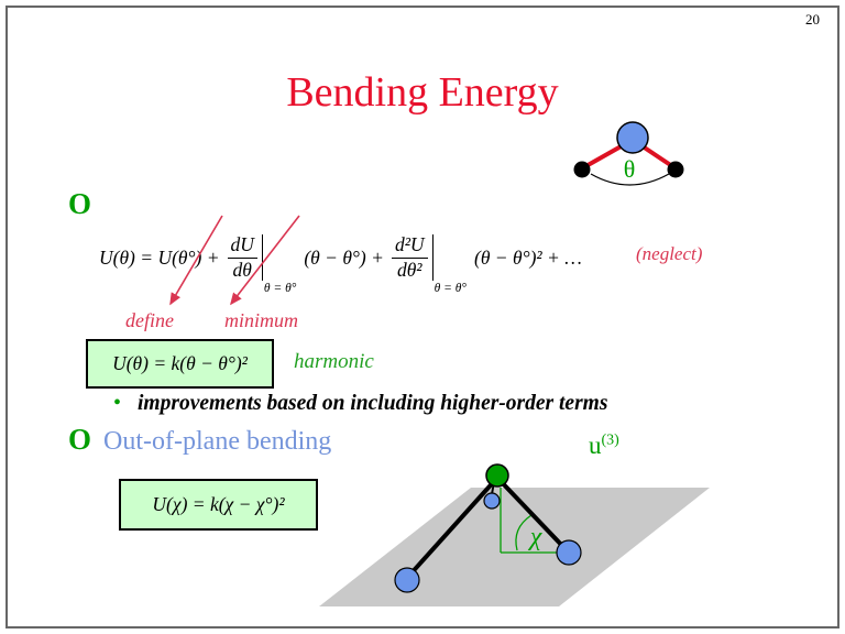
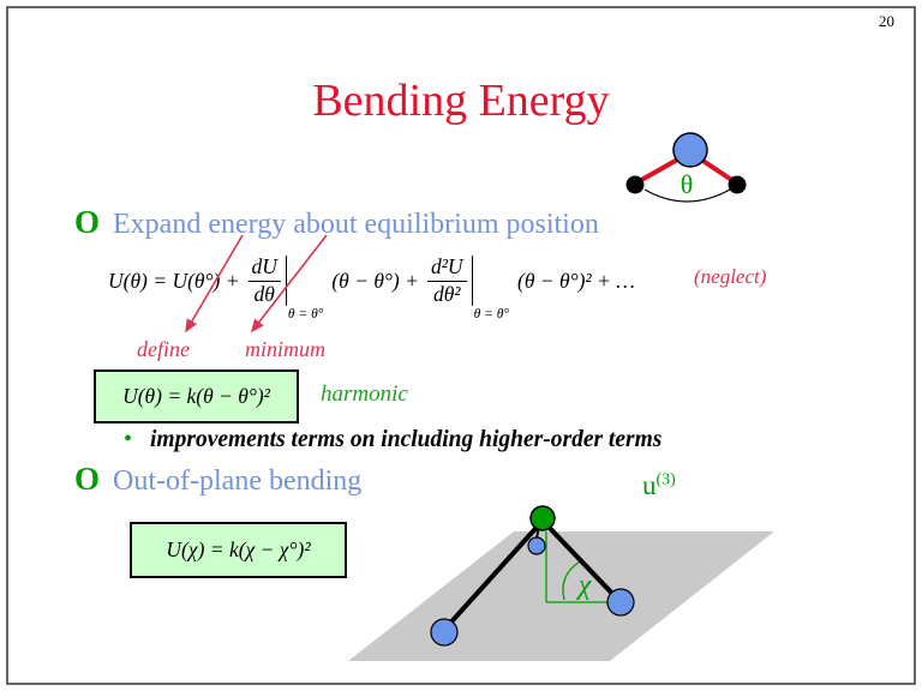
  20
  Bending Energy
  θ
  O
+ Expand energy about equilibrium position
  U(θ) = U(θ° +
  dU
  dθ
  θ = θ°
  (θ − θ°) +
  d²U
  dθ²
  θ = θ°
  (θ − θ°)² + …
  (neglect)
  define
  minimum
  U(θ) = k(θ − θ°)²
  harmonic
  •
- improvements based on including higher-order terms
+ improvements terms on including higher-order terms
  O
  Out-of-plane bending
  u(3)
  U(χ) = k(χ − χ°)²
  χ
